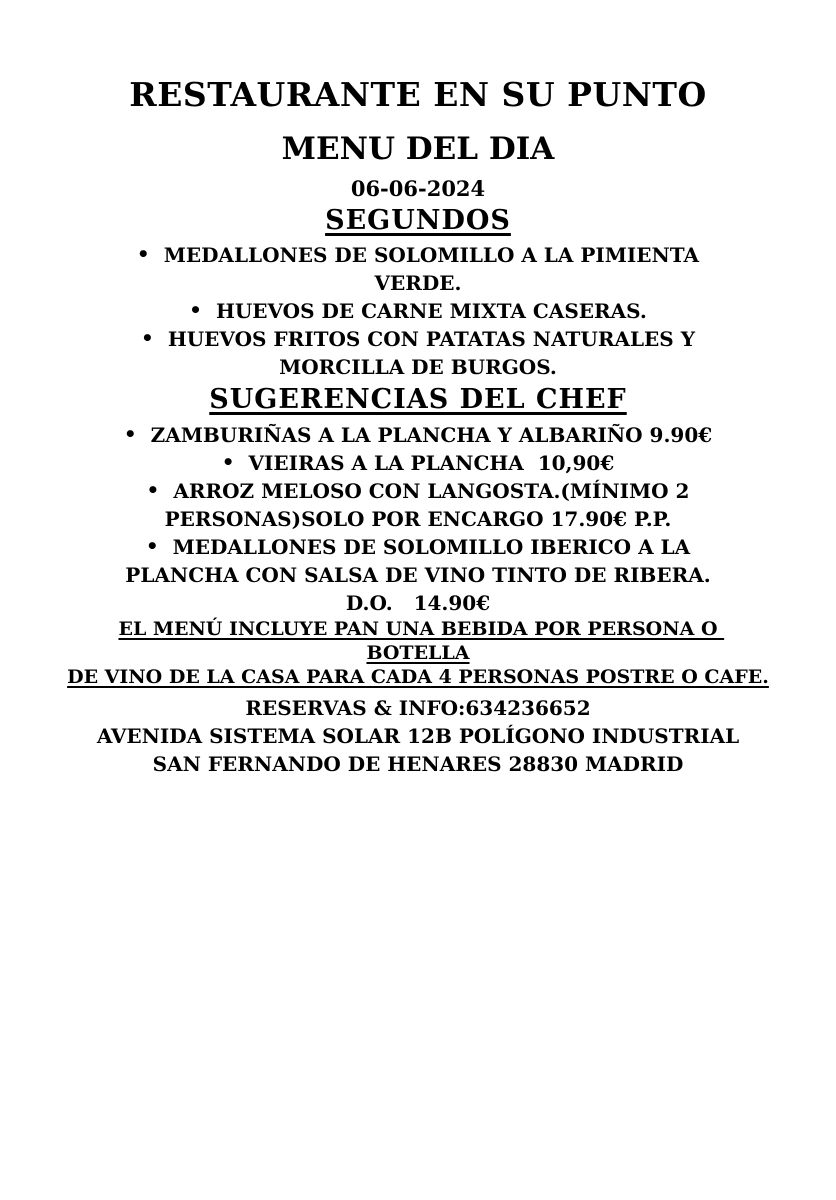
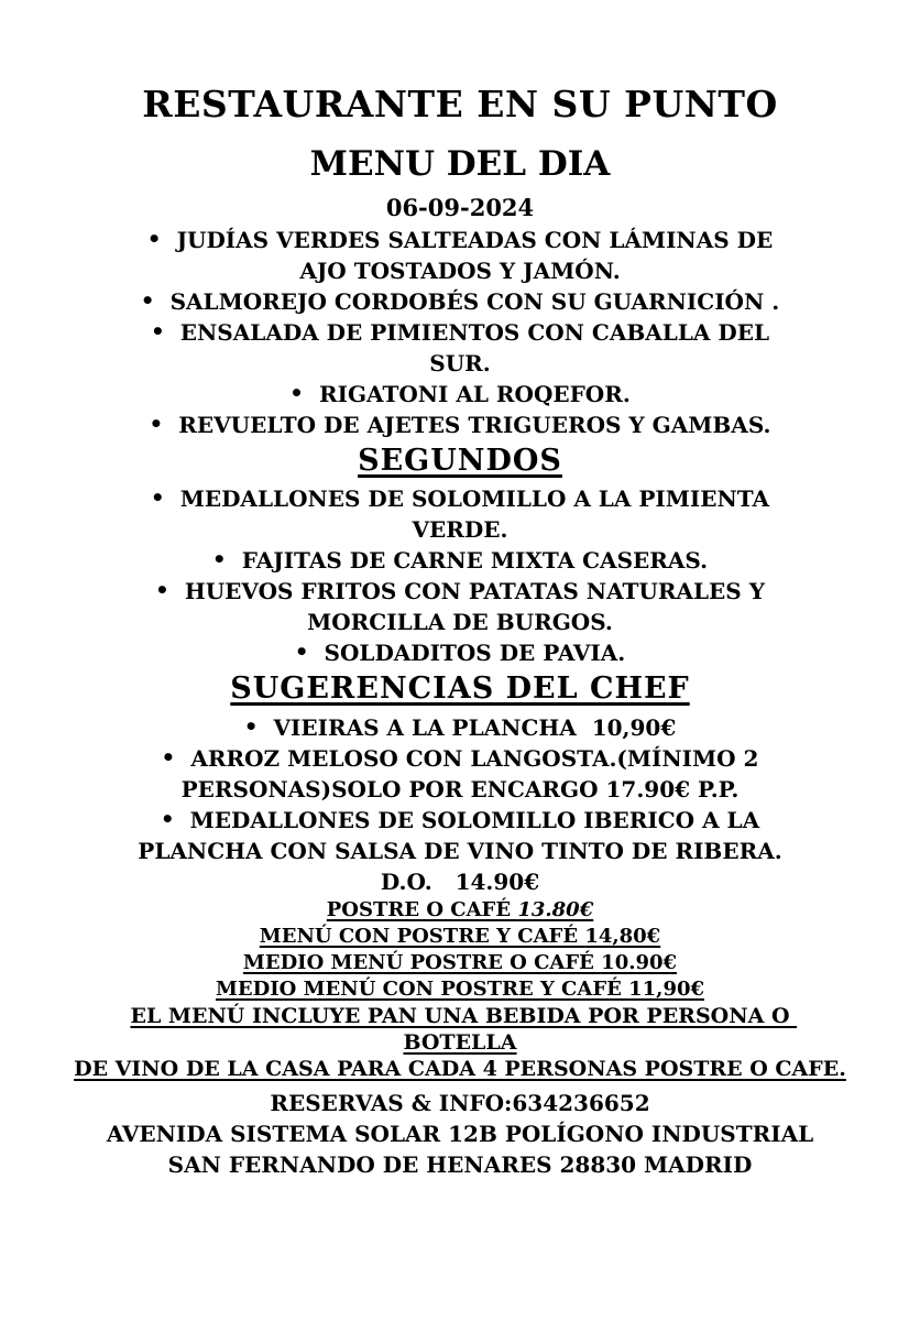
  RESTAURANTE EN SU PUNTO
  MENU DEL DIA
- 06-06-2024
+ 06-09-2024
+ • JUDÍAS VERDES SALTEADAS CON LÁMINAS DE
+ AJO TOSTADOS Y JAMÓN.
+ • SALMOREJO CORDOBÉS CON SU GUARNICIÓN .
+ • ENSALADA DE PIMIENTOS CON CABALLA DEL
+ SUR.
+ • RIGATONI AL ROQEFOR.
+ • REVUELTO DE AJETES TRIGUEROS Y GAMBAS.
  SEGUNDOS
  • MEDALLONES DE SOLOMILLO A LA PIMIENTA
  VERDE.
- • HUEVOS DE CARNE MIXTA CASERAS.
+ • FAJITAS DE CARNE MIXTA CASERAS.
  • HUEVOS FRITOS CON PATATAS NATURALES Y
  MORCILLA DE BURGOS.
+ • SOLDADITOS DE PAVIA.
  SUGERENCIAS DEL CHEF
- • ZAMBURIÑAS A LA PLANCHA Y ALBARIÑO 9.90€
  • VIEIRAS A LA PLANCHA 10,90€
  • ARROZ MELOSO CON LANGOSTA.(MÍNIMO 2
  PERSONAS)SOLO POR ENCARGO 17.90€ P.P.
  • MEDALLONES DE SOLOMILLO IBERICO A LA
  PLANCHA CON SALSA DE VINO TINTO DE RIBERA.
  D.O. 14.90€
+ POSTRE O CAFÉ 13.80€
+ MENÚ CON POSTRE Y CAFÉ 14,80€
+ MEDIO MENÚ POSTRE O CAFÉ 10.90€
+ MEDIO MENÚ CON POSTRE Y CAFÉ 11,90€
  EL MENÚ INCLUYE PAN UNA BEBIDA POR PERSONA O BOTELLA
  DE VINO DE LA CASA PARA CADA 4 PERSONAS POSTRE O CAFE.
  RESERVAS & INFO:634236652
  AVENIDA SISTEMA SOLAR 12B POLÍGONO INDUSTRIAL
  SAN FERNANDO DE HENARES 28830 MADRID
